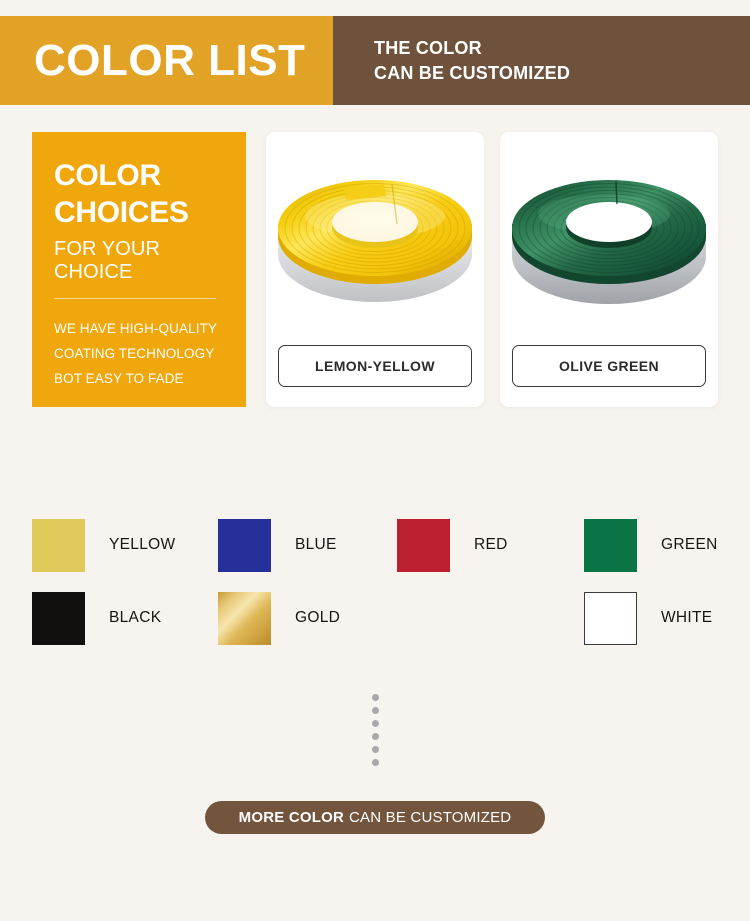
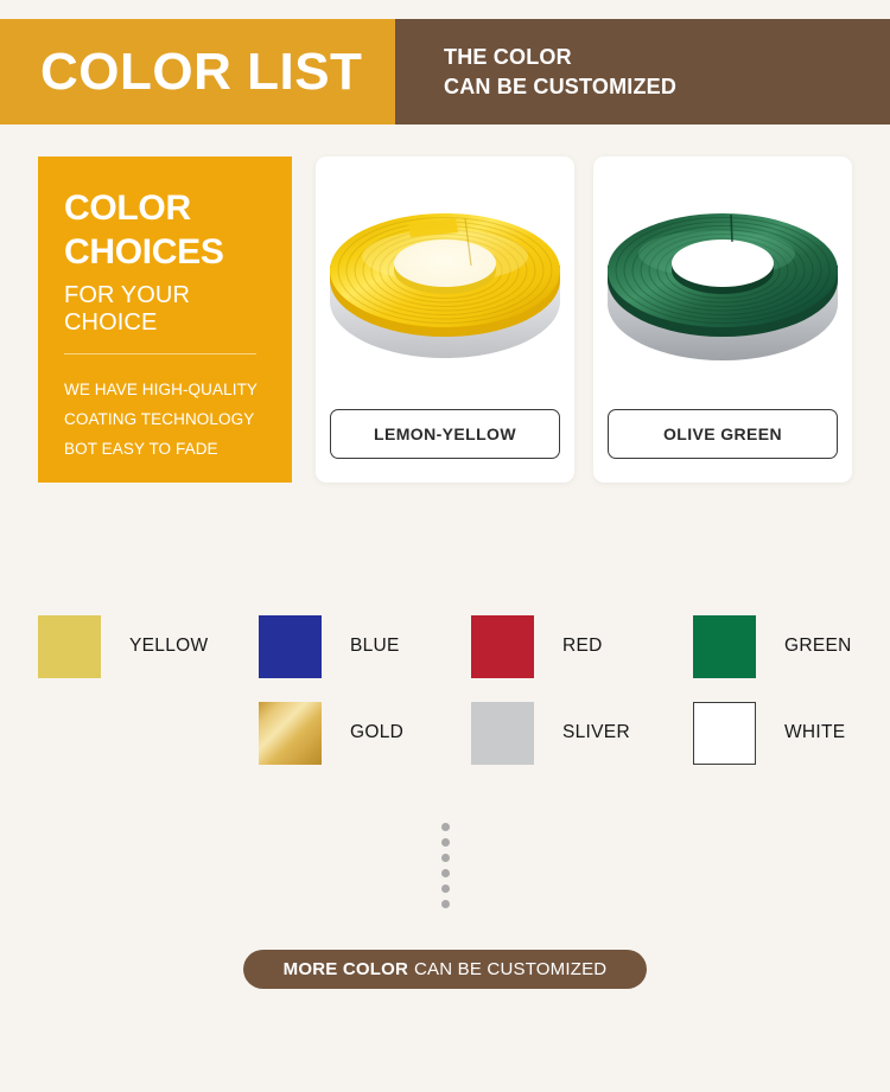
  COLOR LIST
  THE COLOR
  CAN BE CUSTOMIZED
  COLOR
  CHOICES
  FOR YOUR CHOICE
  WE HAVE HIGH-QUALITY
  COATING TECHNOLOGY
  BOT EASY TO FADE
  LEMON-YELLOW
  OLIVE GREEN
  YELLOW
  BLUE
  RED
  GREEN
- BLACK
  GOLD
+ SLIVER
  WHITE
  MORE COLOR
  CAN BE CUSTOMIZED
